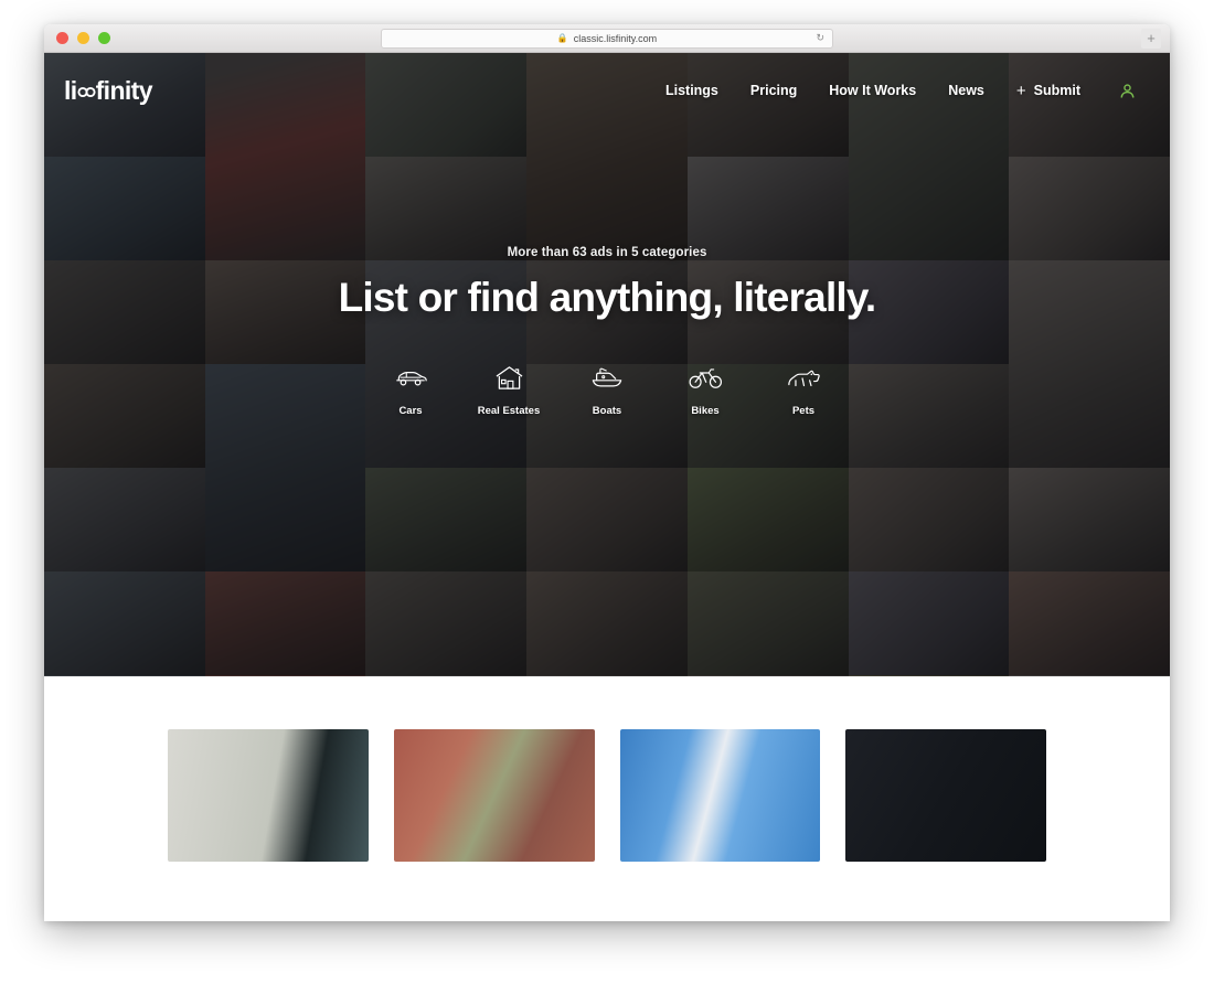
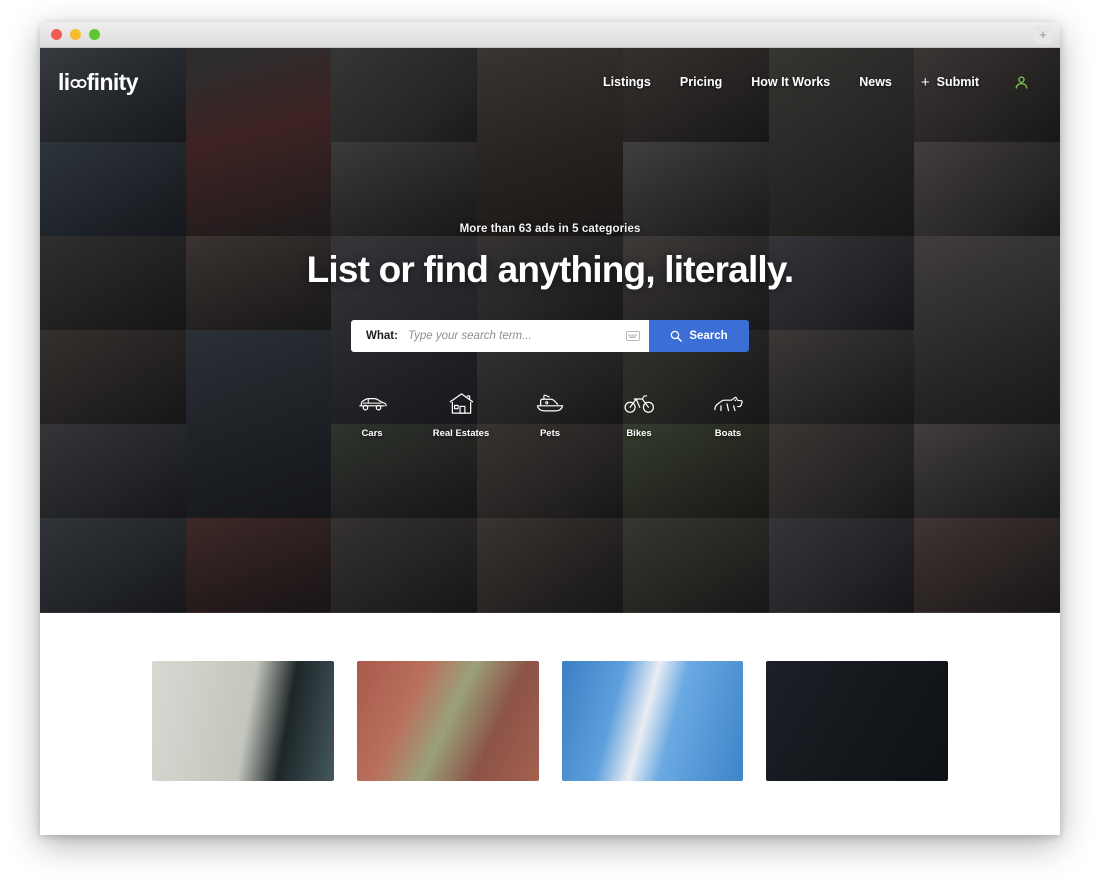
- 🔒
- classic.lisfinity.com
- ↻
  +
  li
  finity
  Listings
  Pricing
  How It Works
  News
  +
  Submit
  More than 63 ads in 5 categories
  List or find anything, literally.
+ What:
+ Type your search term...
+ Search
  Cars
  Real Estates
- Boats
+ Pets
  Bikes
- Pets
+ Boats
